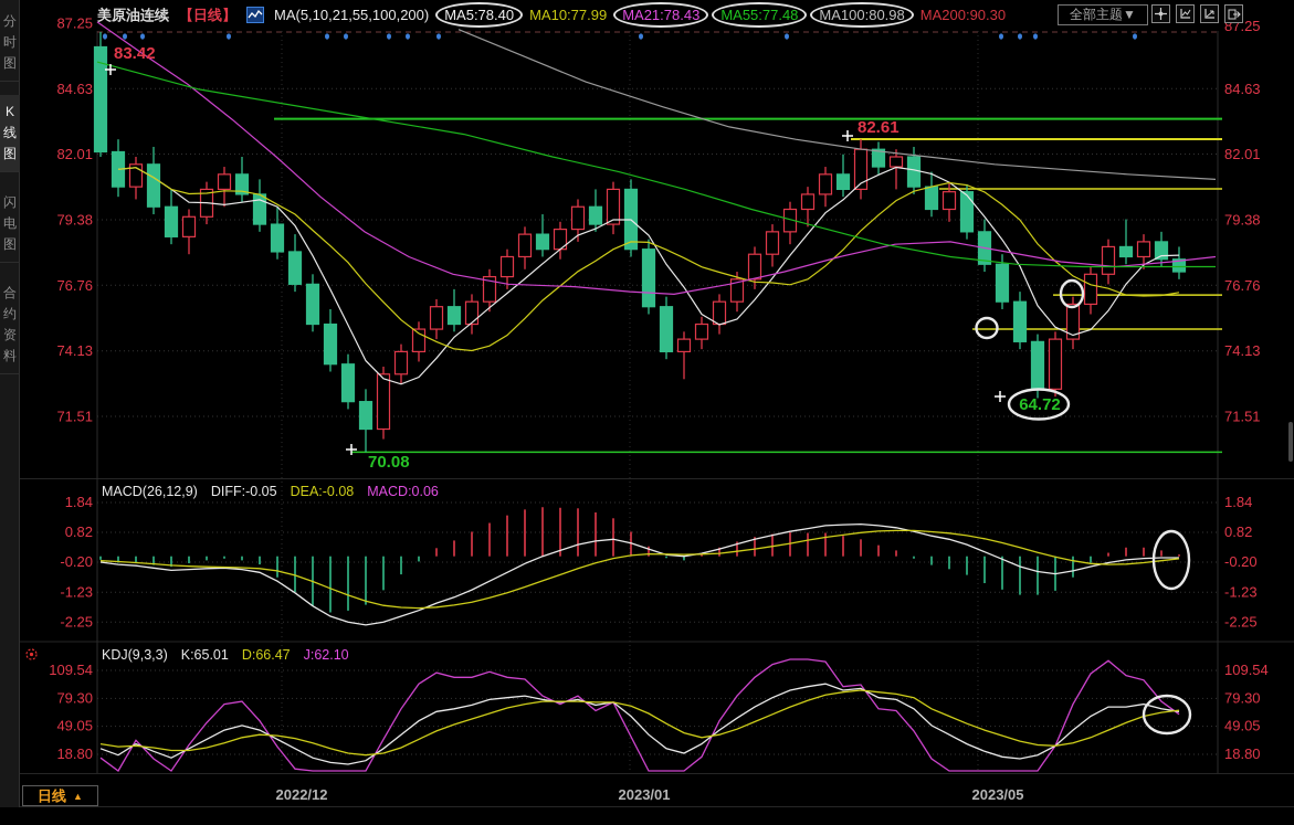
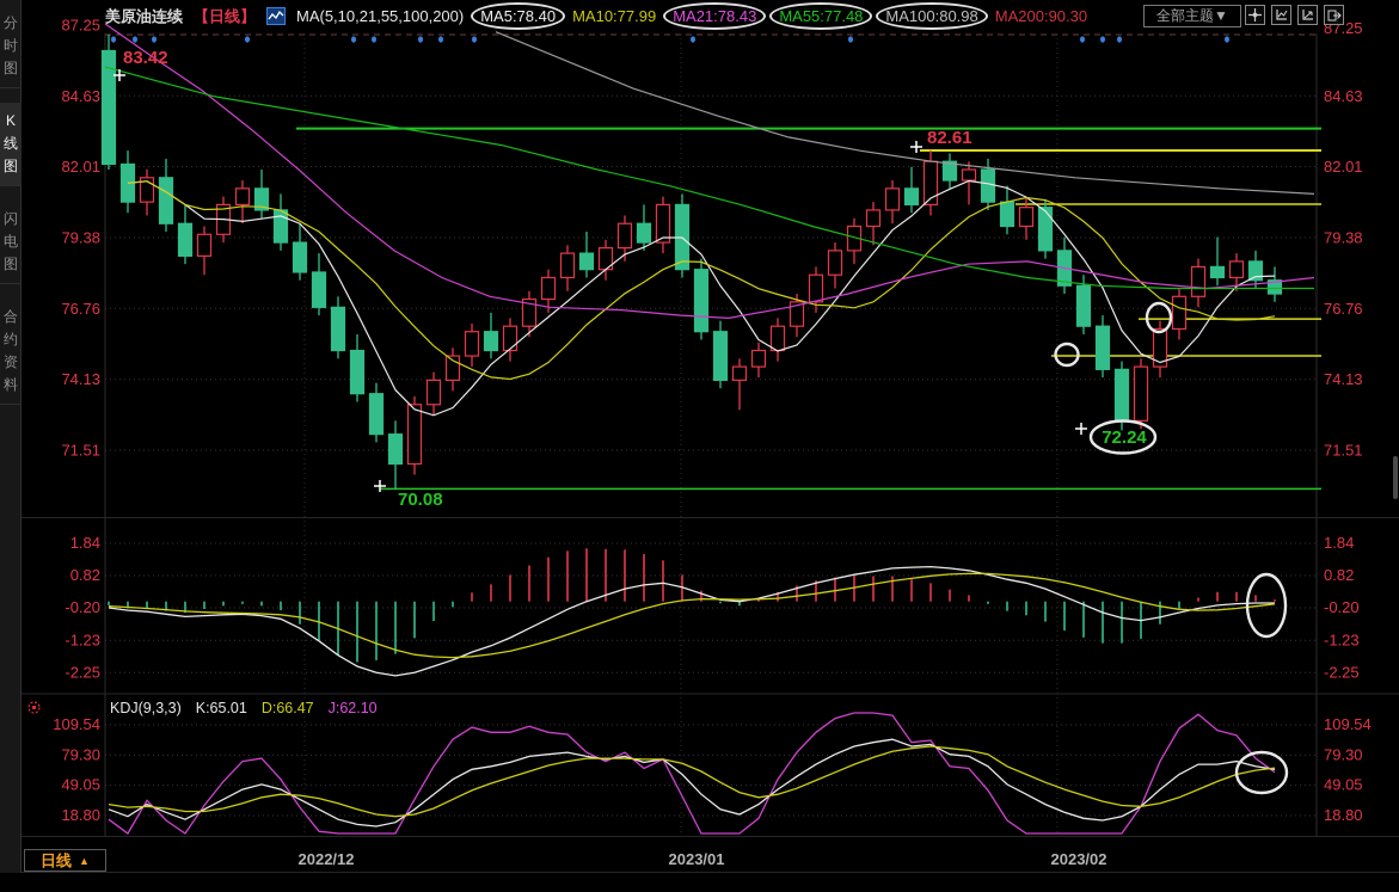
  87.25
  87.25
  84.63
  84.63
  82.01
  82.01
  79.38
  79.38
  76.76
  76.76
  74.13
  74.13
  71.51
  71.51
  1.84
  1.84
  0.82
  0.82
  -0.20
  -0.20
  -1.23
  -1.23
  -2.25
  -2.25
  109.54
  109.54
  79.30
  79.30
  49.05
  49.05
  18.80
  18.80
  83.42
  82.61
  70.08
- 64.72
+ 72.24
  2022/12
  2023/01
- 2023/05
+ 2023/02
  分
  时
  图
  K
  线
  图
  闪
  电
  图
  合
  约
  资
  料
  美原油连续
  【日线】
  MA(5,10,21,55,100,200)
  MA5:78.40
  MA10:77.99
  MA21:78.43
  MA55:77.48
  MA100:80.98
  MA200:90.30
  全部主题▼
- MACD(26,12,9)
- DIFF:-0.05
- DEA:-0.08
- MACD:0.06
  KDJ(9,3,3)
  K:65.01
  D:66.47
  J:62.10
  日线
  ▲
